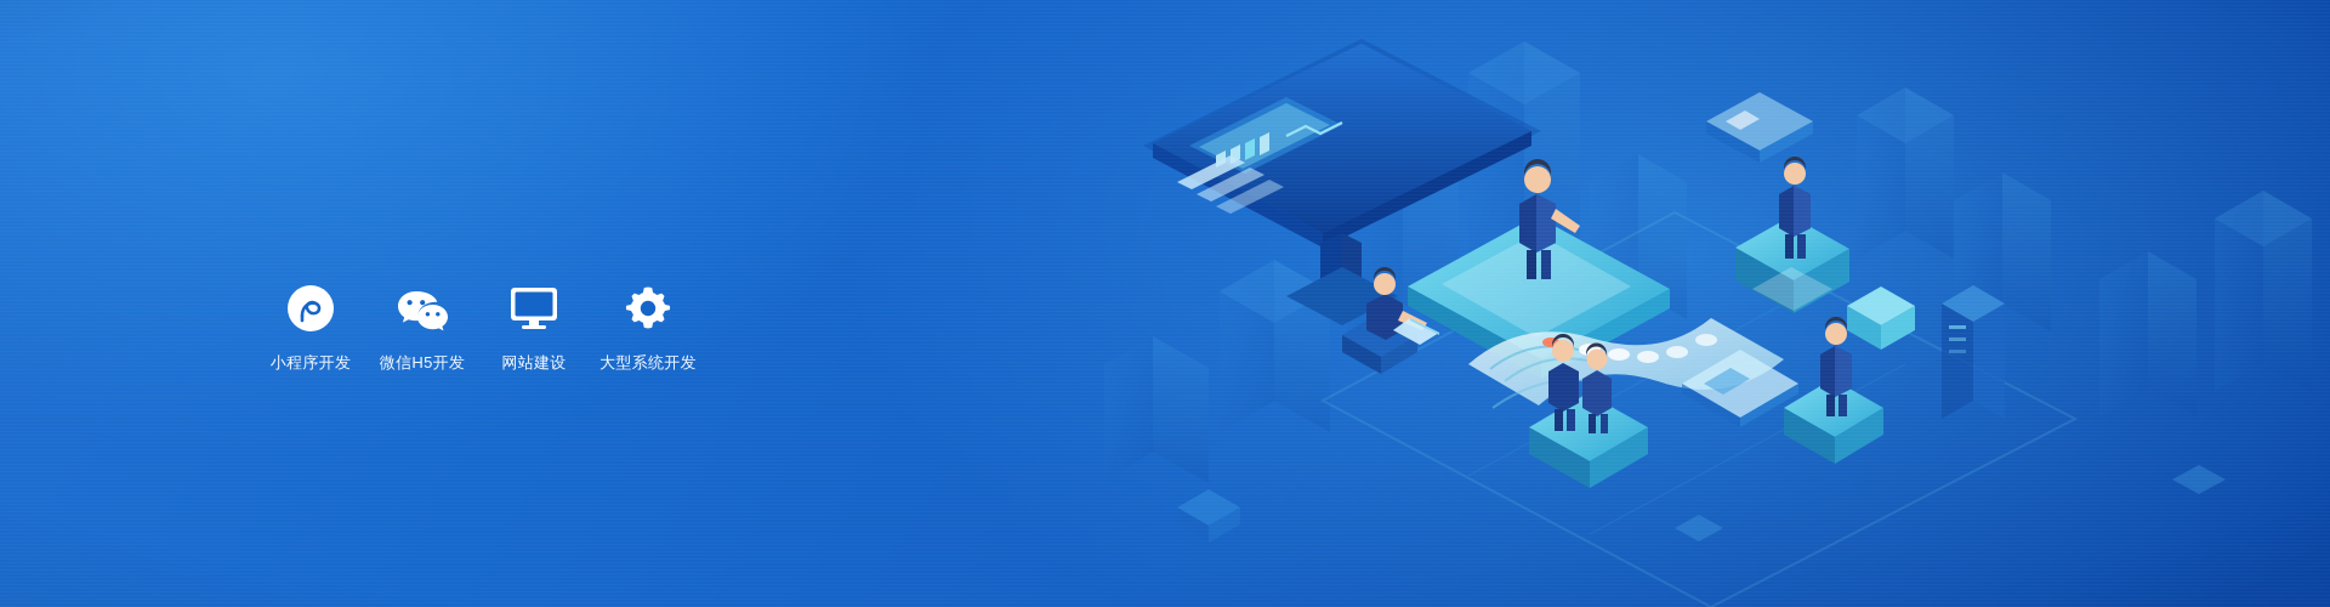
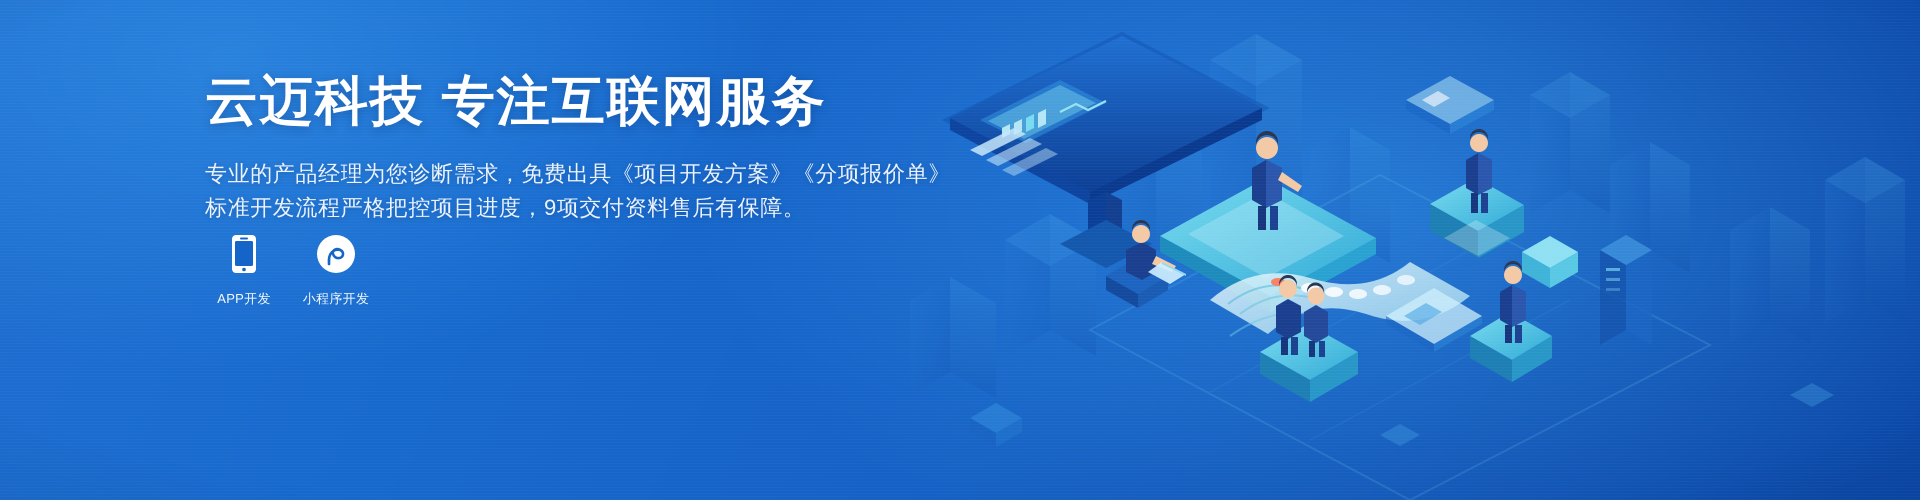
+ 云迈科技 专注互联网服务
+ 专业的产品经理为您诊断需求，免费出具《项目开发方案》《分项报价单》
+ 标准开发流程严格把控项目进度，9项交付资料售后有保障。
+ APP开发
  小程序开发
- 微信H5开发
- 网站建设
- 大型系统开发
